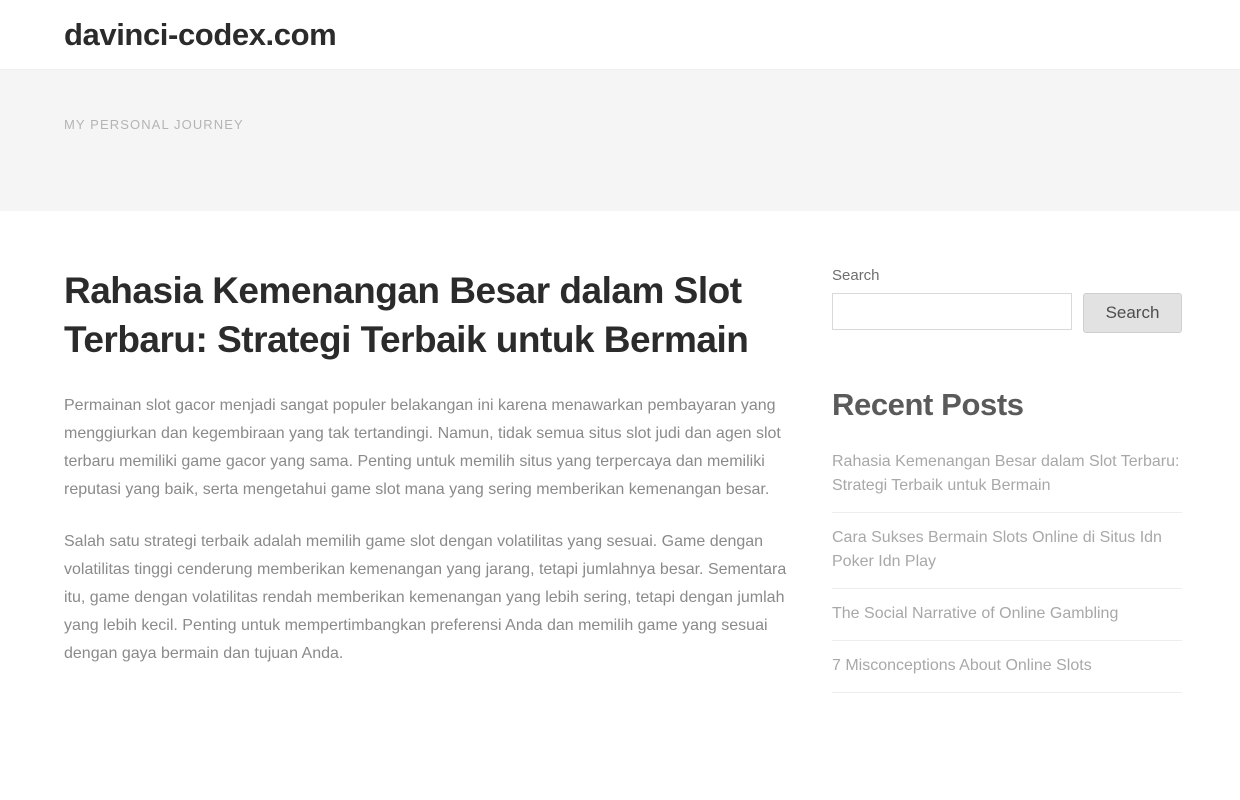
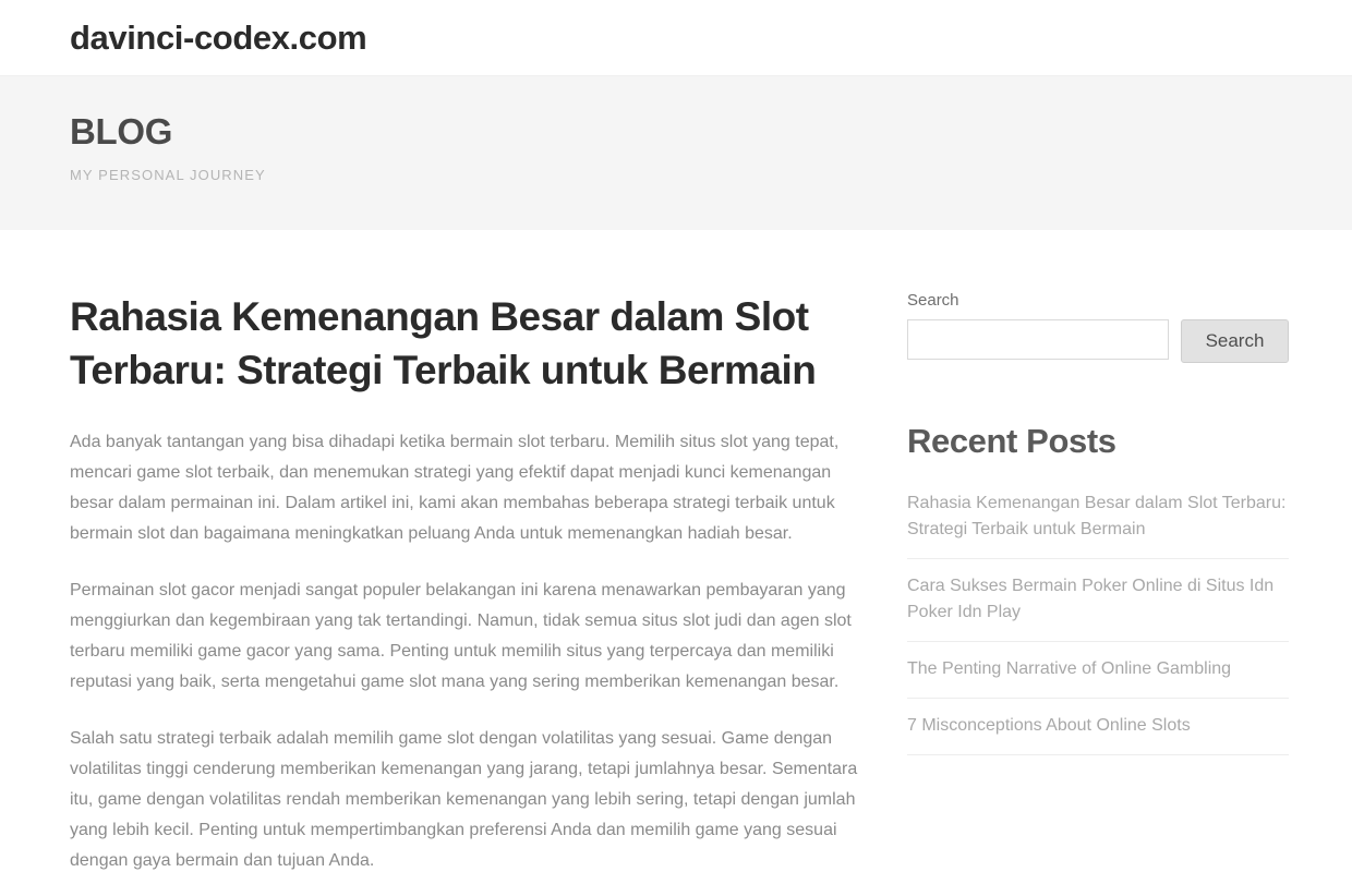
  davinci-codex.com
+ BLOG
  MY PERSONAL JOURNEY
  Rahasia Kemenangan Besar dalam Slot Terbaru: Strategi Terbaik untuk Bermain
+ Ada banyak tantangan yang bisa dihadapi ketika bermain slot terbaru. Memilih situs slot yang tepat, mencari game slot terbaik, dan menemukan strategi yang efektif dapat menjadi kunci kemenangan besar dalam permainan ini. Dalam artikel ini, kami akan membahas beberapa strategi terbaik untuk bermain slot dan bagaimana meningkatkan peluang Anda untuk memenangkan hadiah besar.
  Permainan slot gacor menjadi sangat populer belakangan ini karena menawarkan pembayaran yang menggiurkan dan kegembiraan yang tak tertandingi. Namun, tidak semua situs slot judi dan agen slot terbaru memiliki game gacor yang sama. Penting untuk memilih situs yang terpercaya dan memiliki reputasi yang baik, serta mengetahui game slot mana yang sering memberikan kemenangan besar.
  Salah satu strategi terbaik adalah memilih game slot dengan volatilitas yang sesuai. Game dengan volatilitas tinggi cenderung memberikan kemenangan yang jarang, tetapi jumlahnya besar. Sementara itu, game dengan volatilitas rendah memberikan kemenangan yang lebih sering, tetapi dengan jumlah yang lebih kecil. Penting untuk mempertimbangkan preferensi Anda dan memilih game yang sesuai dengan gaya bermain dan tujuan Anda.
  Search
  Search
  Recent Posts
  Rahasia Kemenangan Besar dalam Slot Terbaru: Strategi Terbaik untuk Bermain
- Cara Sukses Bermain Slots Online di Situs Idn Poker Idn Play
+ Cara Sukses Bermain Poker Online di Situs Idn Poker Idn Play
- The Social Narrative of Online Gambling
+ The Penting Narrative of Online Gambling
  7 Misconceptions About Online Slots
